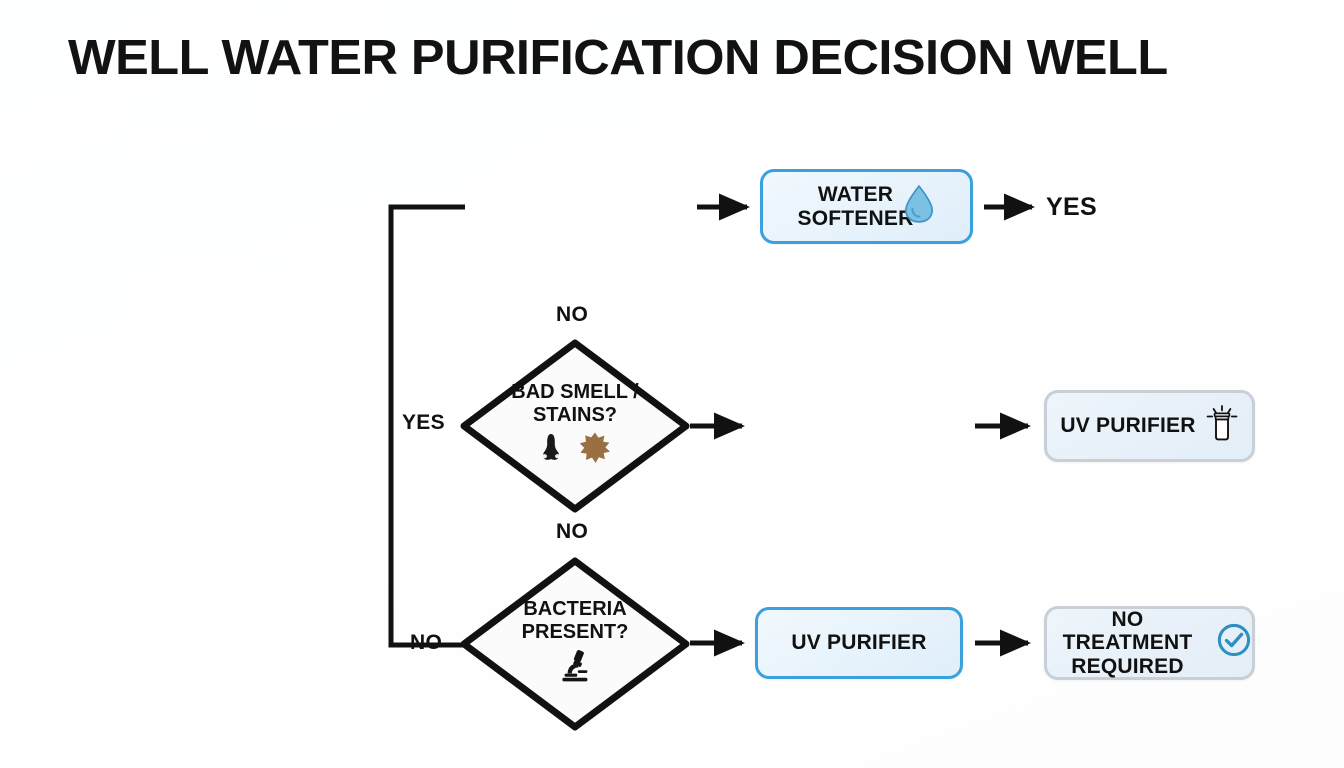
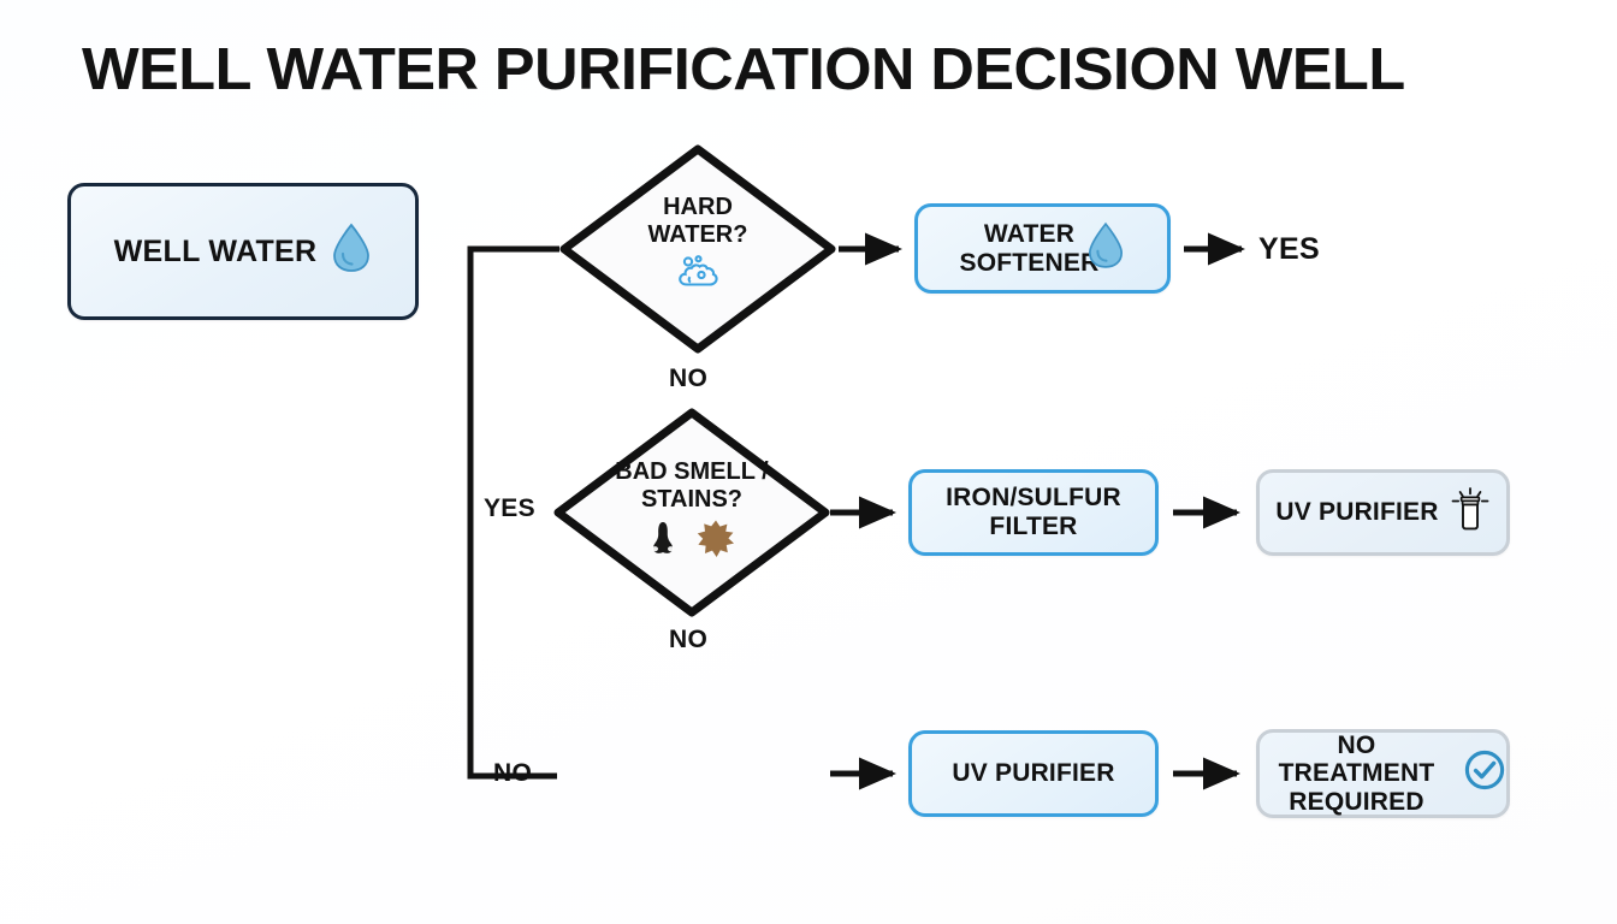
  WELL WATER PURIFICATION DECISION WELL
+ WELL WATER
+ HARD
+ WATER?
  NO
  WATER
  SOFTENER
  YES
  YES
  BAD SMELL /
  STAINS?
  NO
+ IRON/SULFUR
+ FILTER
  UV PURIFIER
  NO
- BACTERIA
- PRESENT?
  UV PURIFIER
  NO TREATMENT
  REQUIRED
